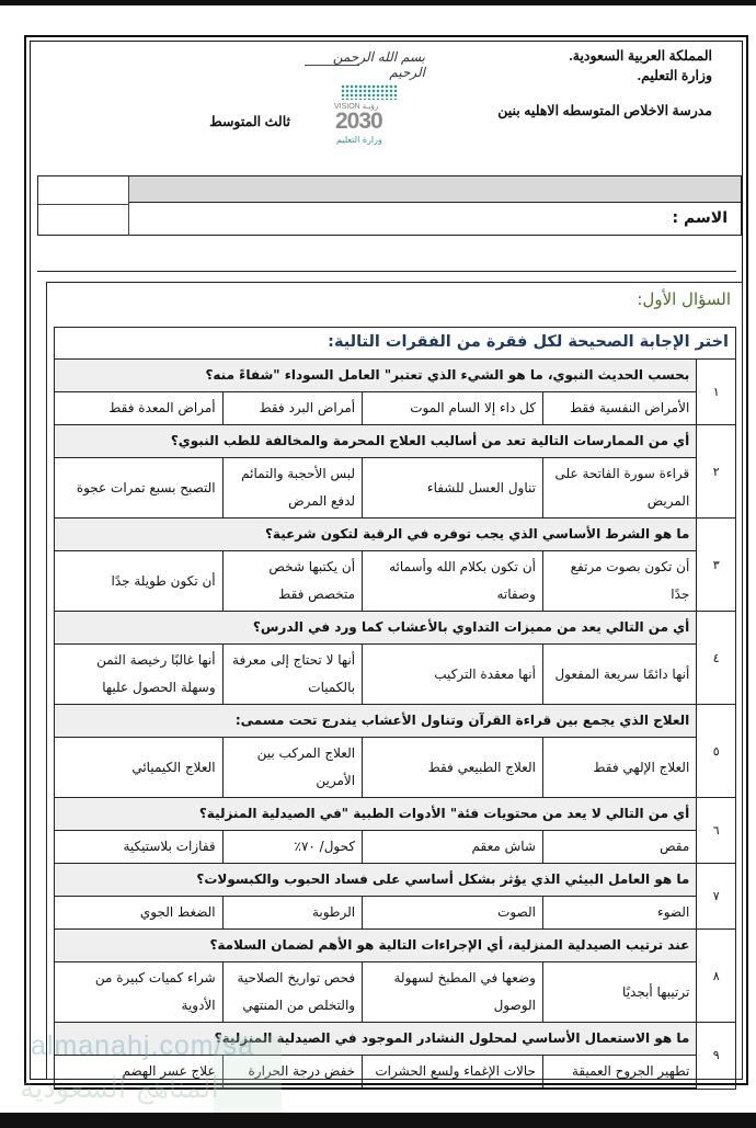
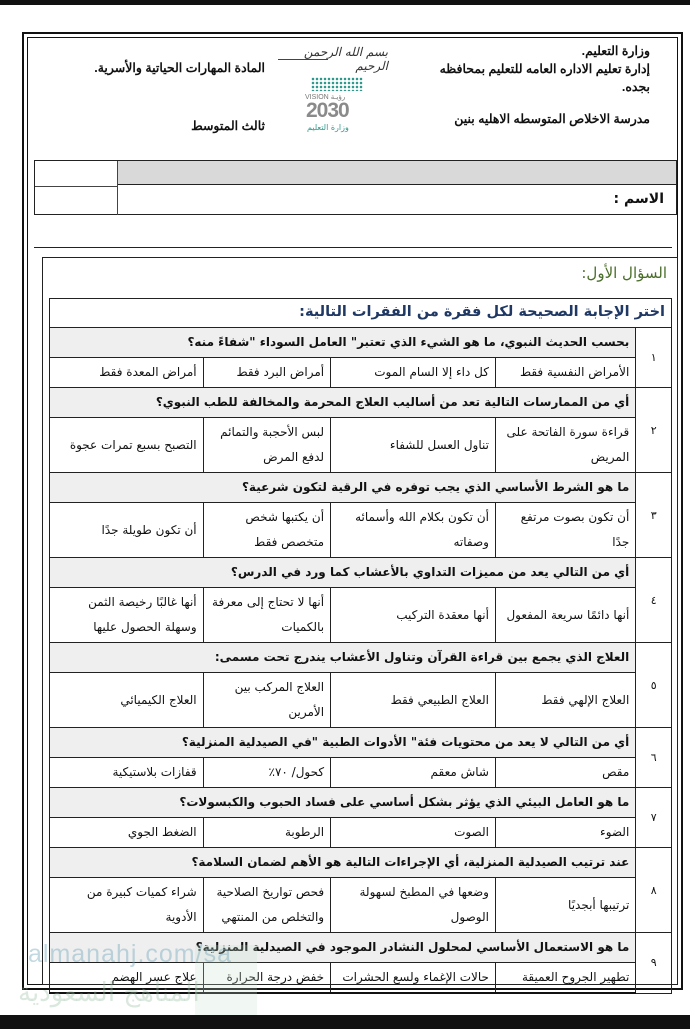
- المملكة العربية السعودية.
  وزارة التعليم.
+ إدارة تعليم الاداره العامه للتعليم بمحافظه بجده.
  مدرسة الاخلاص المتوسطه الاهليه بنين
  بسم الله الرحمن الرحيم
  2030
  وزارة التعليم
+ المادة المهارات الحياتية والأسرية.
  ثالث المتوسط
  الاسم :
  السؤال الأول:
  اختر الإجابة الصحيحة لكل فقرة من الفقرات التالية:
  ١	بحسب الحديث النبوي، ما هو الشيء الذي تعتبر" العامل السوداء "شفاءً منه؟
  الأمراض النفسية فقط	كل داء إلا السام الموت	أمراض البرد فقط	أمراض المعدة فقط
  ٢	أي من الممارسات التالية تعد من أساليب العلاج المحرمة والمخالفة للطب النبوي؟
  قراءة سورة الفاتحة على المريض	تناول العسل للشفاء	لبس الأحجبة والتمائم لدفع المرض	التصبح بسبع تمرات عجوة
  ٣	ما هو الشرط الأساسي الذي يجب توفره في الرقية لتكون شرعية؟
  أن تكون بصوت مرتفع جدًا	أن تكون بكلام الله وأسمائه وصفاته	أن يكتبها شخص متخصص فقط	أن تكون طويلة جدًا
  ٤	أي من التالي يعد من مميزات التداوي بالأعشاب كما ورد في الدرس؟
  أنها دائمًا سريعة المفعول	أنها معقدة التركيب	أنها لا تحتاج إلى معرفة بالكميات	أنها غالبًا رخيصة الثمن وسهلة الحصول عليها
  ٥	العلاج الذي يجمع بين قراءة القرآن وتناول الأعشاب يندرج تحت مسمى:
  العلاج الإلهي فقط	العلاج الطبيعي فقط	العلاج المركب بين الأمرين	العلاج الكيميائي
  ٦	أي من التالي لا يعد من محتويات فئة" الأدوات الطبية "في الصيدلية المنزلية؟
  مقص	شاش معقم	كحول/ ٧٠٪	قفازات بلاستيكية
  ٧	ما هو العامل البيئي الذي يؤثر بشكل أساسي على فساد الحبوب والكبسولات؟
  الضوء	الصوت	الرطوبة	الضغط الجوي
  ٨	عند ترتيب الصيدلية المنزلية، أي الإجراءات التالية هو الأهم لضمان السلامة؟
  ترتيبها أبجديًا	وضعها في المطبخ لسهولة الوصول	فحص تواريخ الصلاحية والتخلص من المنتهي	شراء كميات كبيرة من الأدوية
  ٩	ما هو الاستعمال الأساسي لمحلول النشادر الموجود في الصيدلية المنزلية؟
  تطهير الجروح العميقة	حالات الإغماء ولسع الحشرات	خفض درجة الحرارة	علاج عسر الهضم
  almanahj.com/sa
  المناهج السعودية
